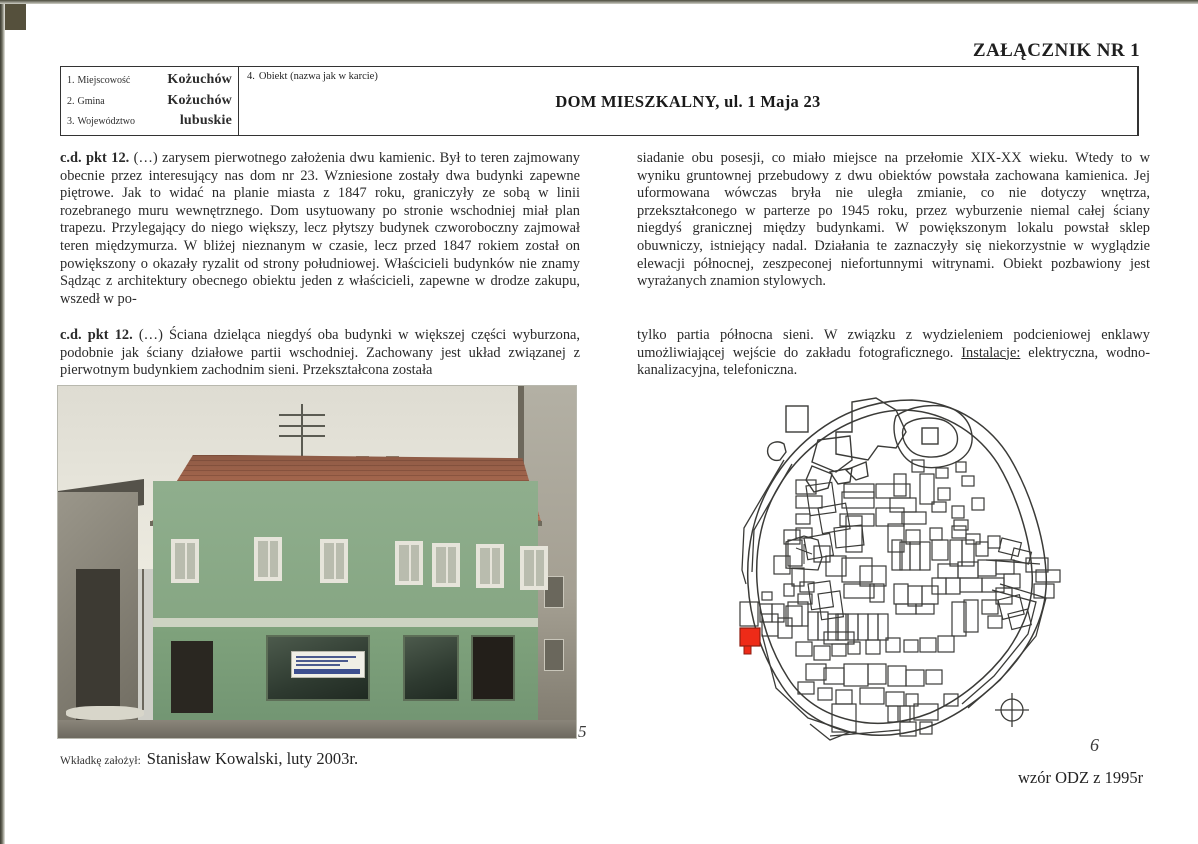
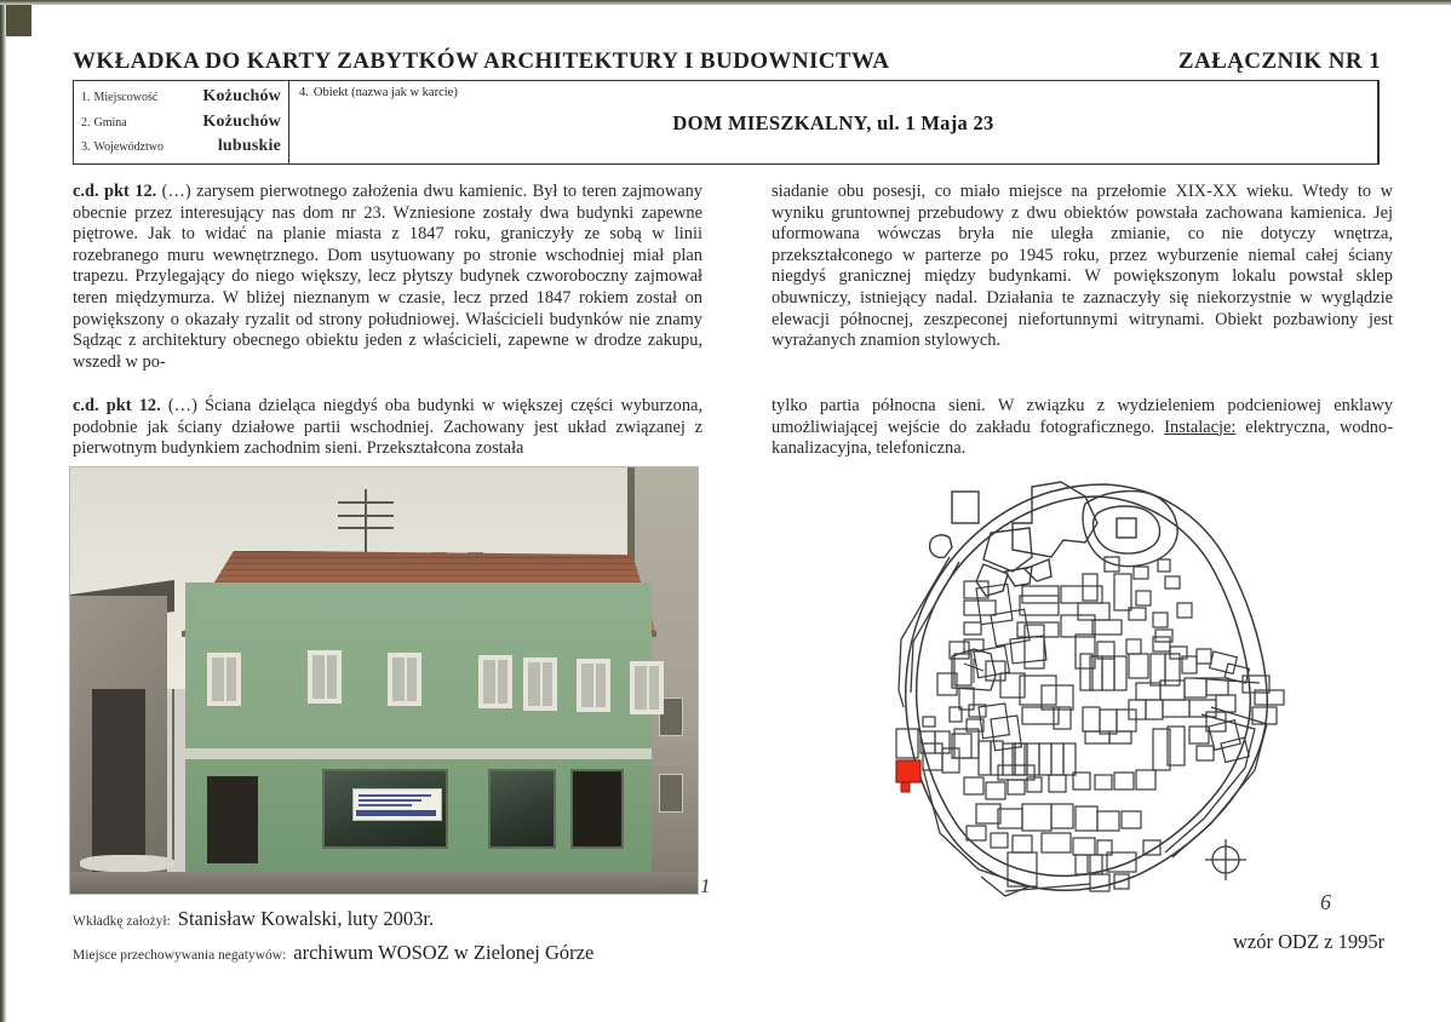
+ WKŁADKA DO KARTY ZABYTKÓW ARCHITEKTURY I BUDOWNICTWA
  ZAŁĄCZNIK NR 1
  1.
  Miejscowość
  Kożuchów
  2.
  Gmina
  Kożuchów
  3.
  Województwo
  lubuskie
  4. Obiekt (nazwa jak w karcie)
  DOM MIESZKALNY, ul. 1 Maja 23
  c.d. pkt 12. (…) zarysem pierwotnego założenia dwu kamienic. Był to teren zajmowany obecnie przez interesujący nas dom nr 23. Wzniesione zostały dwa budynki zapewne piętrowe. Jak to widać na planie miasta z 1847 roku, graniczyły ze sobą w linii rozebranego muru wewnętrznego. Dom usytuowany po stronie wschodniej miał plan trapezu. Przylegający do niego większy, lecz płytszy budynek czworoboczny zajmował teren międzymurza. W bliżej nieznanym w czasie, lecz przed 1847 rokiem został on powiększony o okazały ryzalit od strony południowej. Właścicieli budynków nie znamy Sądząc z architektury obecnego obiektu jeden z właścicieli, zapewne w drodze zakupu, wszedł w po-
  c.d. pkt 12. (…) Ściana dzieląca niegdyś oba budynki w większej części wyburzona, podobnie jak ściany działowe partii wschodniej. Zachowany jest układ związanej z pierwotnym budynkiem zachodnim sieni. Przekształcona została
  siadanie obu posesji, co miało miejsce na przełomie XIX-XX wieku. Wtedy to w wyniku gruntownej przebudowy z dwu obiektów powstała zachowana kamienica. Jej uformowana wówczas bryła nie uległa zmianie, co nie dotyczy wnętrza, przekształconego w parterze po 1945 roku, przez wyburzenie niemal całej ściany niegdyś granicznej między budynkami. W powiększonym lokalu powstał sklep obuwniczy, istniejący nadal. Działania te zaznaczyły się niekorzystnie w wyglądzie elewacji północnej, zeszpeconej niefortunnymi witrynami. Obiekt pozbawiony jest wyrażanych znamion stylowych.
  tylko partia północna sieni. W związku z wydzieleniem podcieniowej enklawy umożliwiającej wejście do zakładu fotograficznego. Instalacje: elektryczna, wodno-kanalizacyjna, telefoniczna.
- 5
+ 1
  6
  Wkładkę założył:
  Stanisław Kowalski, luty 2003r.
+ Miejsce przechowywania negatywów:
+ archiwum WOSOZ w Zielonej Górze
  wzór ODZ z 1995r
